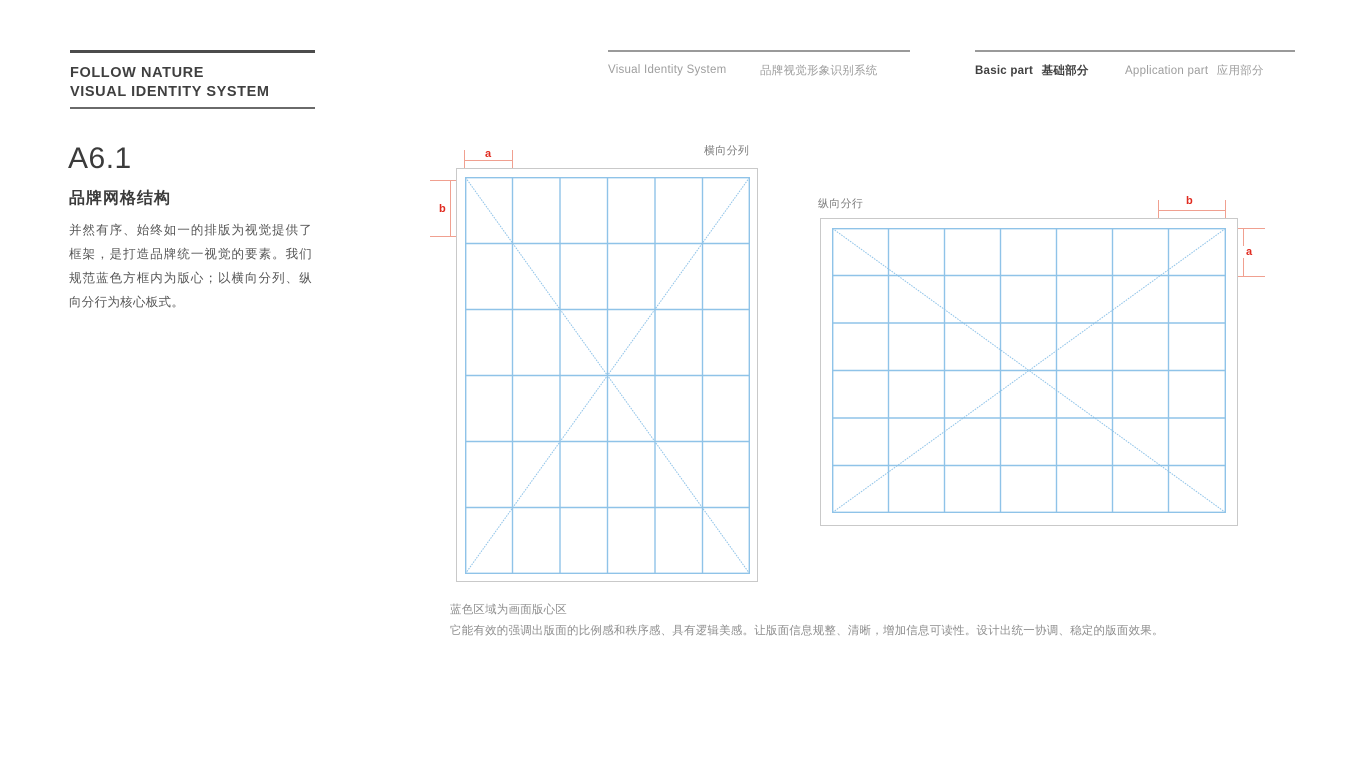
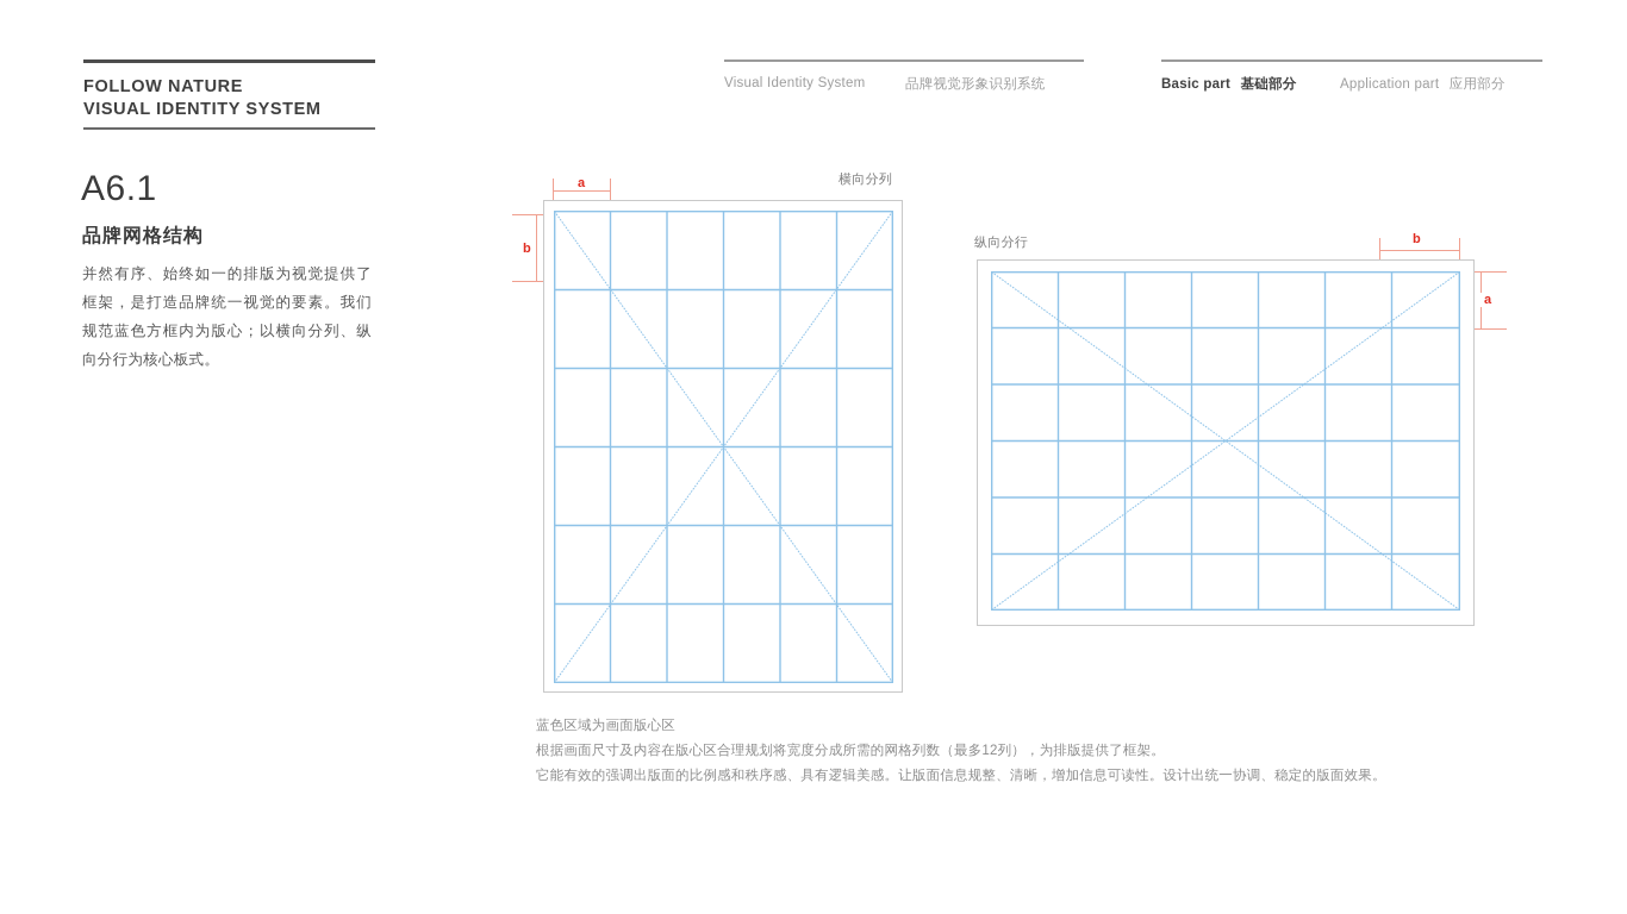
  FOLLOW NATURE
  VISUAL IDENTITY SYSTEM
  Visual Identity System
  品牌视觉形象识别系统
  Basic part 基础部分
  Application part 应用部分
  A6.1
  品牌网格结构
  并然有序、始终如一的排版为视觉提供了框架，是打造品牌统一视觉的要素。我们规范蓝色方框内为版心；以横向分列、纵向分行为核心板式。
  横向分列
  a
  b
  纵向分行
  b
  a
  蓝色区域为画面版心区
+ 根据画面尺寸及内容在版心区合理规划将宽度分成所需的网格列数（最多12列），为排版提供了框架。
  它能有效的强调出版面的比例感和秩序感、具有逻辑美感。让版面信息规整、清晰，增加信息可读性。设计出统一协调、稳定的版面效果。
